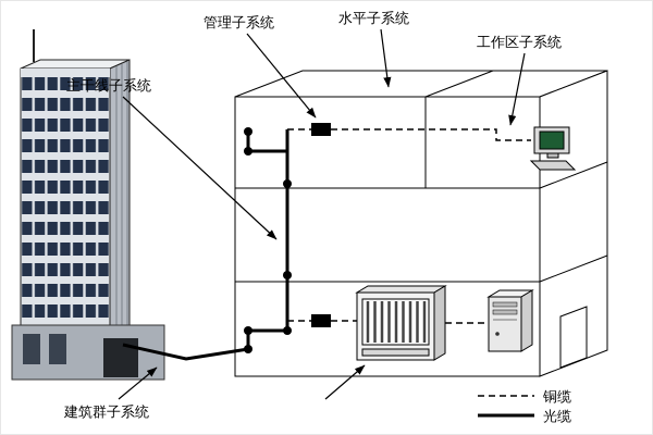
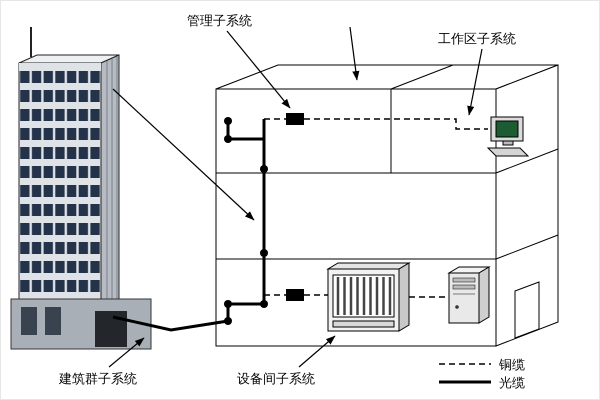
  管理子系统
- 水平子系统
  工作区子系统
- 主干线子系统
  建筑群子系统
+ 设备间子系统
  铜缆
  光缆
